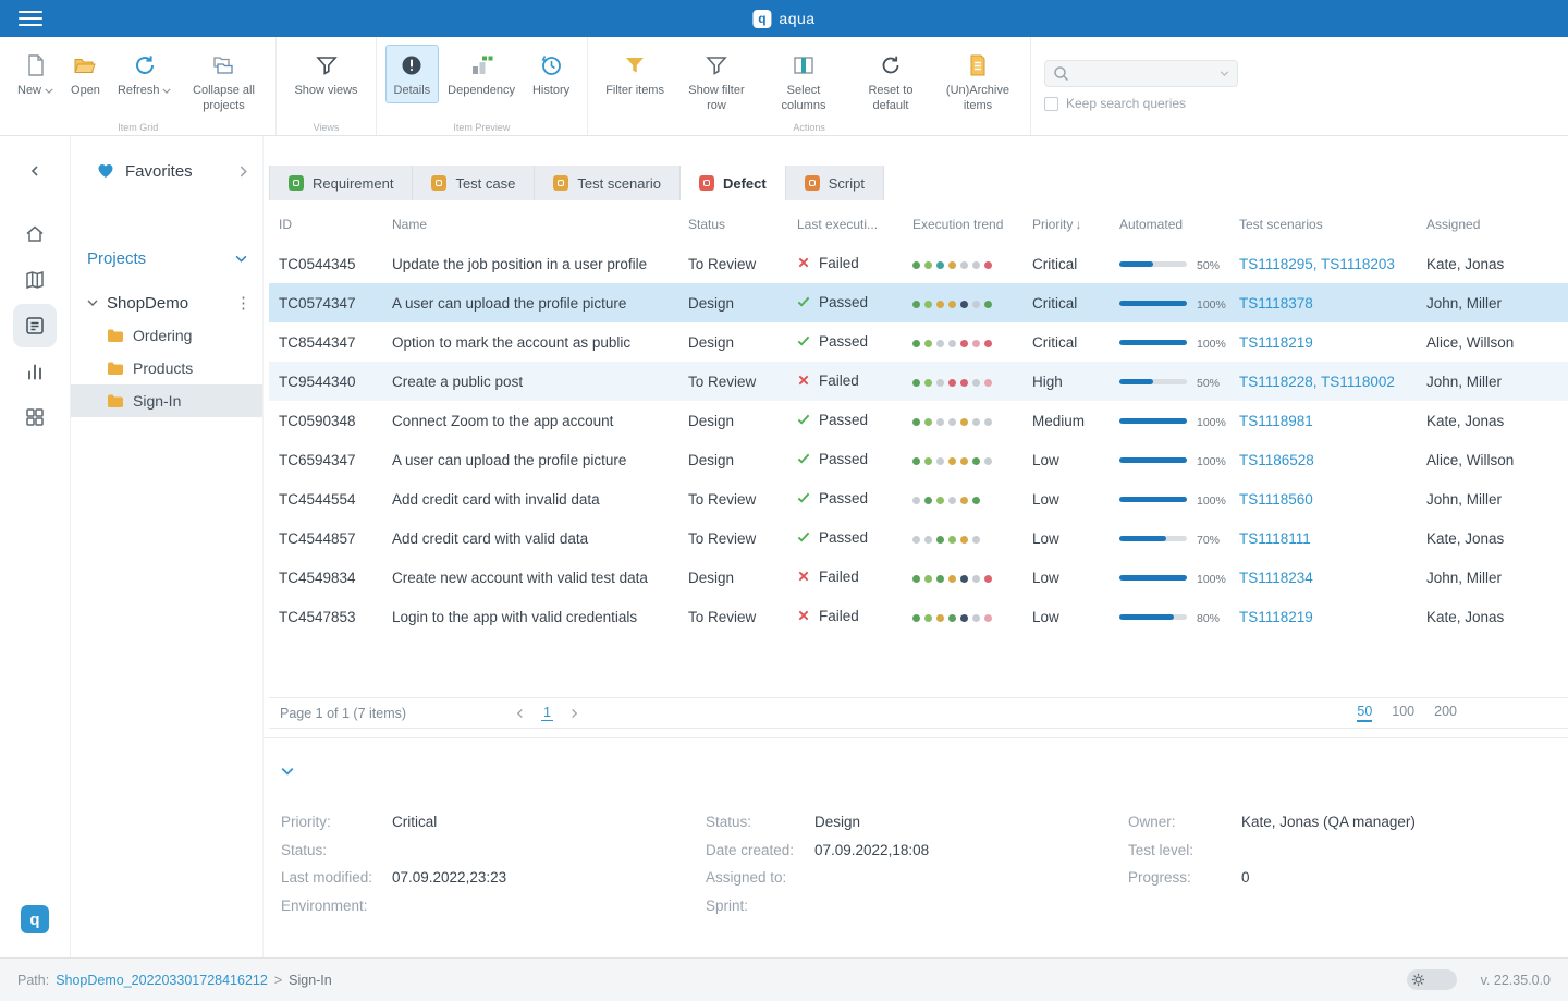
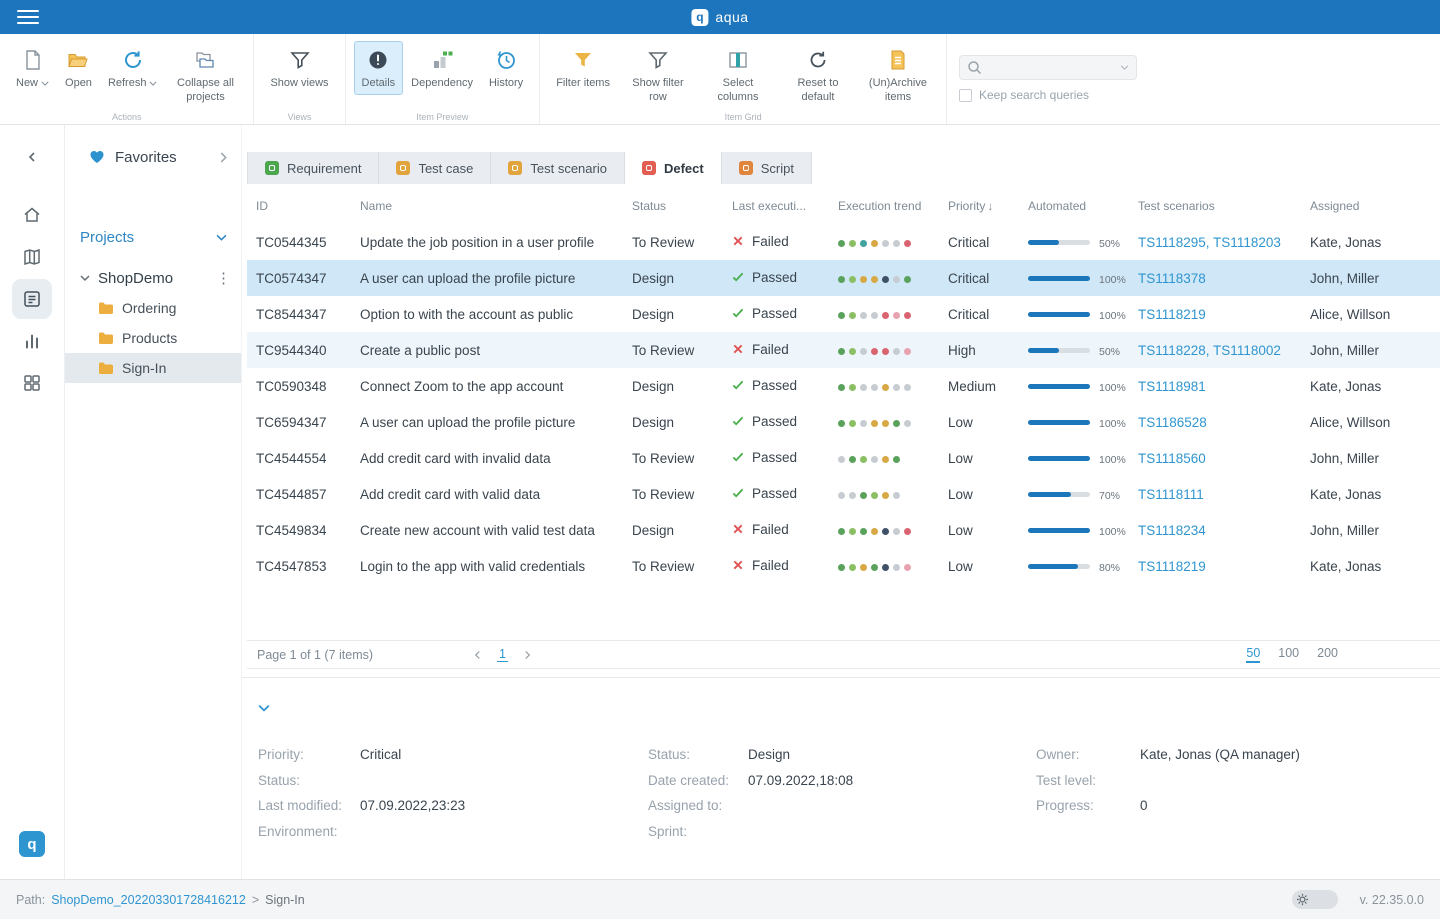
  q
  aqua
  New
  Open
  Refresh
  Collapse all projects
- Item Grid
+ Actions
  Show views
  Views
  Details
  Dependency
  History
  Item Preview
  Filter items
  Show filter row
  Select columns
  Reset to default
  (Un)Archive items
- Actions
+ Item Grid
  Keep search queries
  q
  Favorites
  Projects
  ShopDemo
  ⋮
  Ordering
  Products
  Sign-In
  Requirement
  Test case
  Test scenario
  Defect
  Script
  ID
  Name
  Status
  Last executi...
  Execution trend
  Priority
  ↓
  Automated
  Test scenarios
  Assigned
  TC0544345
  Update the job position in a user profile
  To Review
  Failed
  Critical
  50%
  TS1118295, TS1118203
  Kate, Jonas
  TC0574347
  A user can upload the profile picture
  Design
  Passed
  Critical
  100%
  TS1118378
  John, Miller
  TC8544347
- Option to mark the account as public
+ Option to with the account as public
  Design
  Passed
  Critical
  100%
  TS1118219
  Alice, Willson
  TC9544340
  Create a public post
  To Review
  Failed
  High
  50%
  TS1118228, TS1118002
  John, Miller
  TC0590348
  Connect Zoom to the app account
  Design
  Passed
  Medium
  100%
  TS1118981
  Kate, Jonas
  TC6594347
  A user can upload the profile picture
  Design
  Passed
  Low
  100%
  TS1186528
  Alice, Willson
  TC4544554
  Add credit card with invalid data
  To Review
  Passed
  Low
  100%
  TS1118560
  John, Miller
  TC4544857
  Add credit card with valid data
  To Review
  Passed
  Low
  70%
  TS1118111
  Kate, Jonas
  TC4549834
  Create new account with valid test data
  Design
  Failed
  Low
  100%
  TS1118234
  John, Miller
  TC4547853
  Login to the app with valid credentials
  To Review
  Failed
  Low
  80%
  TS1118219
  Kate, Jonas
  Page 1 of 1 (7 items)
  1
  50
  100
  200
  Priority:
  Critical
  Status:
  Last modified:
  07.09.2022,23:23
  Environment:
  Status:
  Design
  Date created:
  07.09.2022,18:08
  Assigned to:
  Sprint:
  Owner:
  Kate, Jonas (QA manager)
  Test level:
  Progress:
  0
  Path:
  ShopDemo_202203301728416212
  >
  Sign-In
  v. 22.35.0.0
